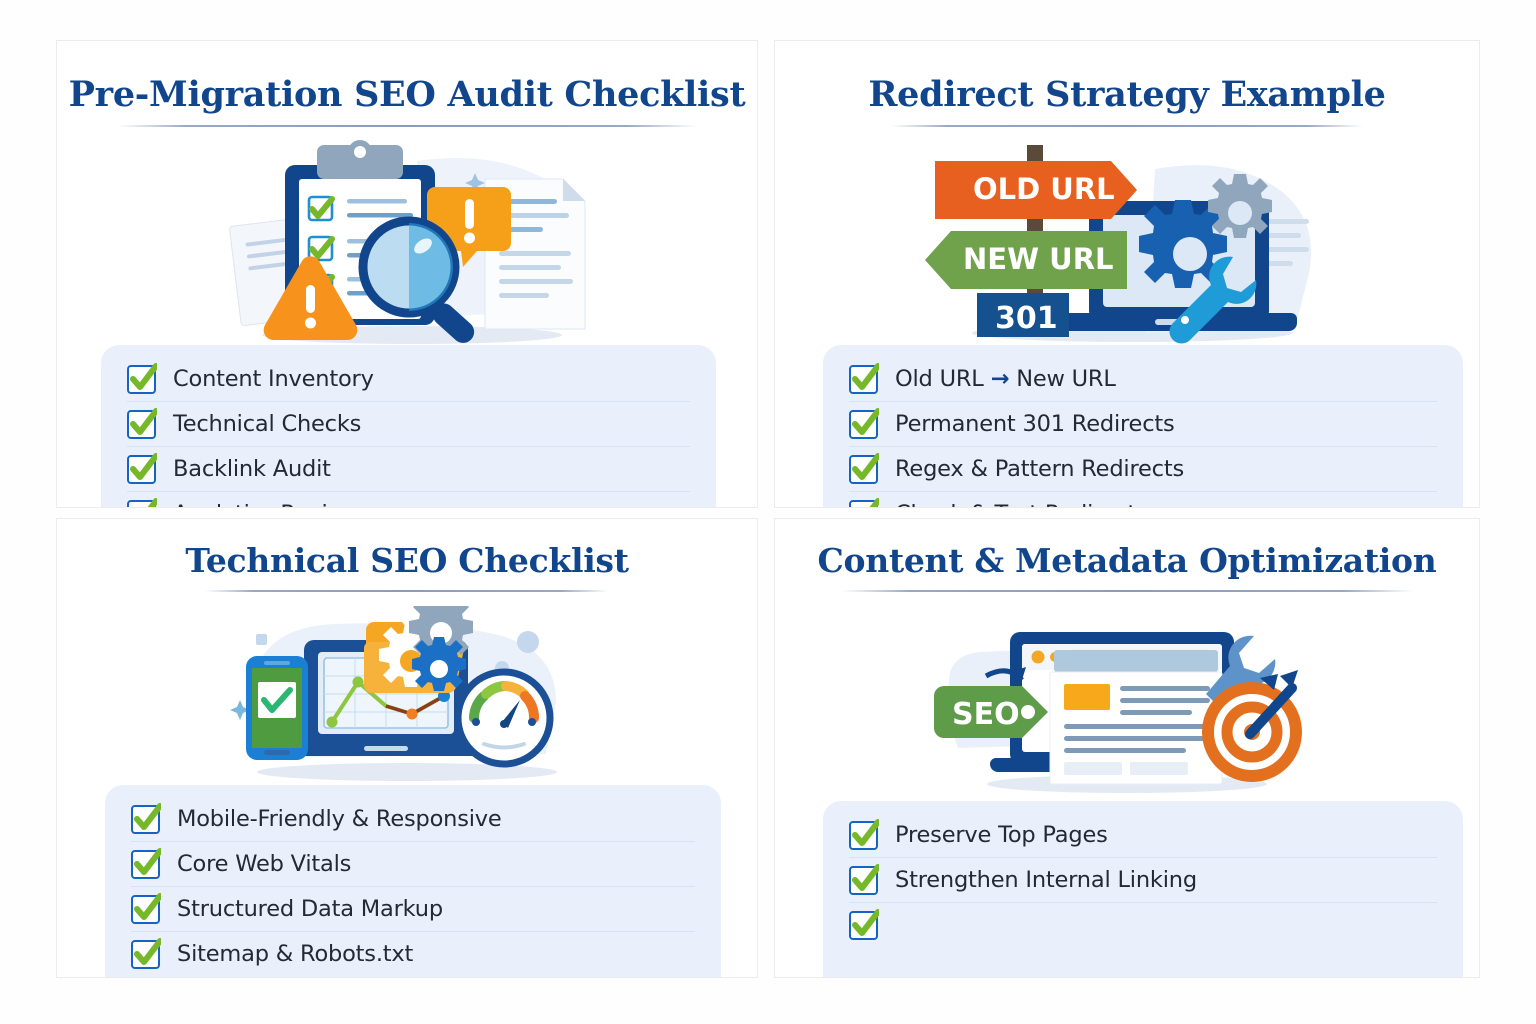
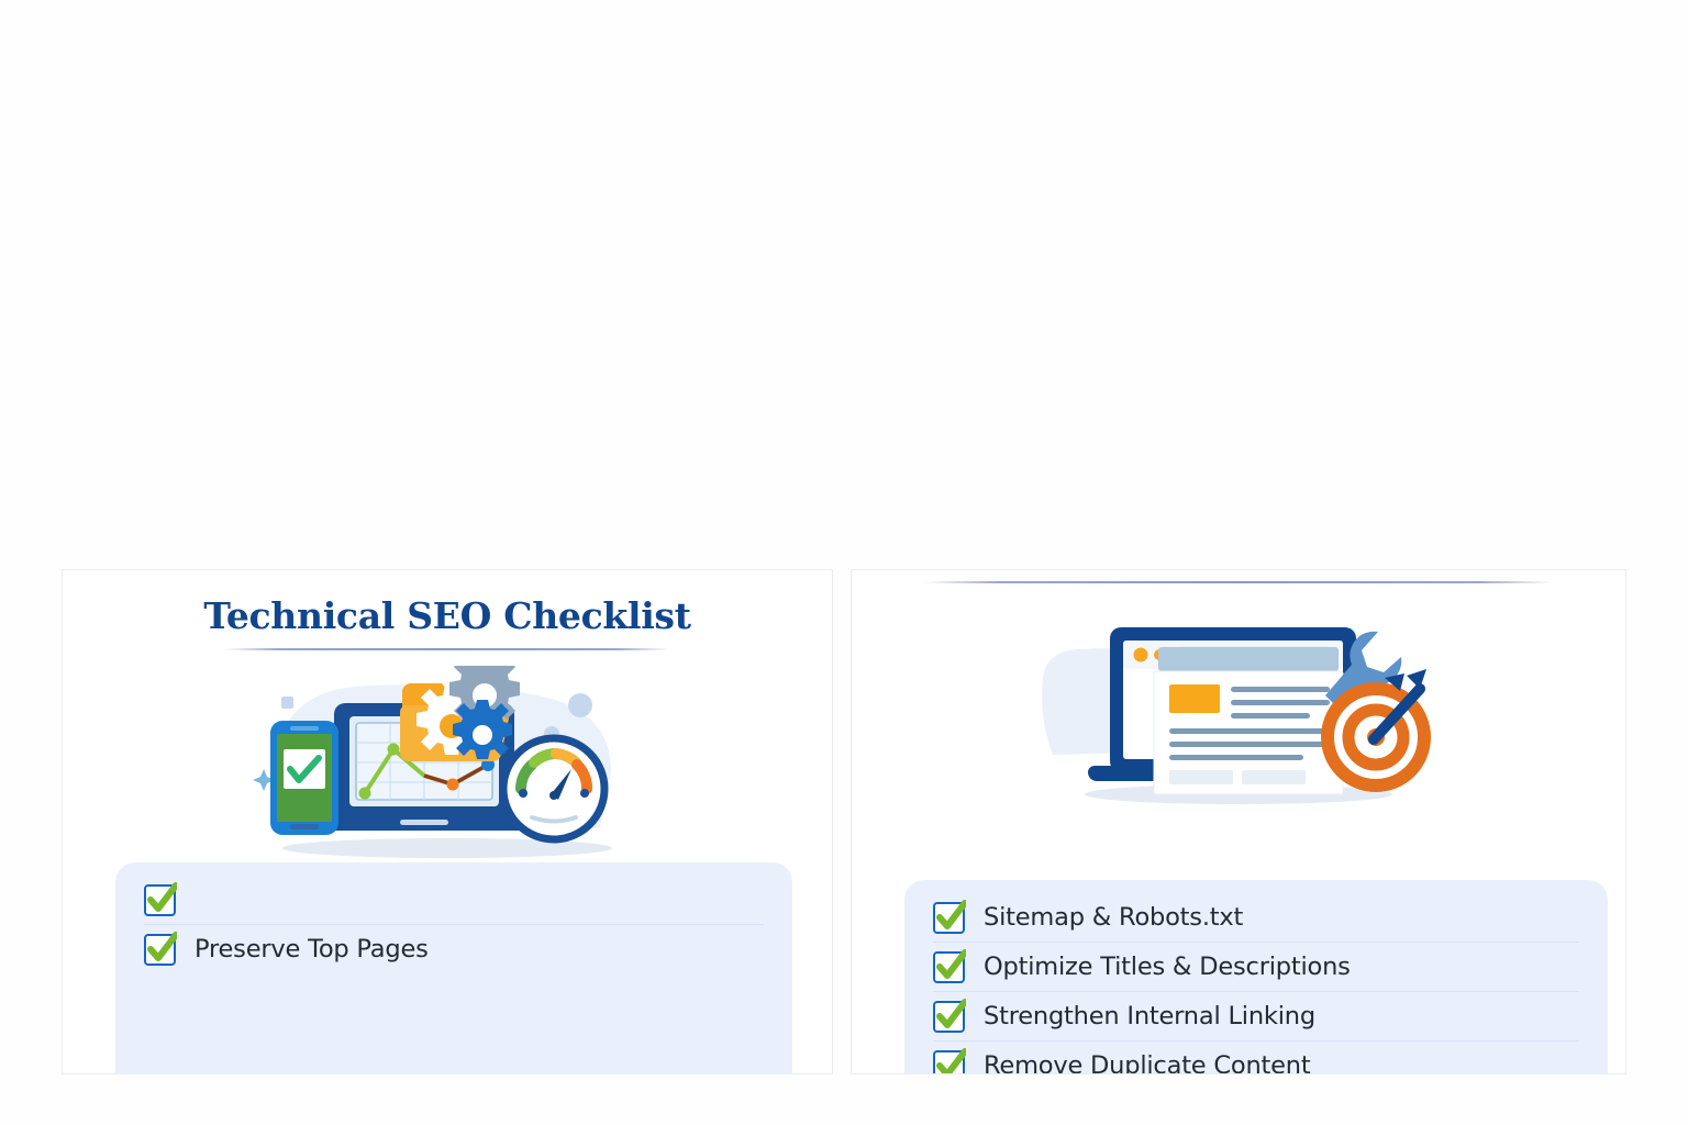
- Pre-Migration SEO Audit Checklist
- Content Inventory
- Technical Checks
- Backlink Audit
- Redirect Strategy Example
- OLD URL
- NEW URL
- 301
- Old URL → New URL
- Permanent 301 Redirects
- Regex & Pattern Redirects
  Technical SEO Checklist
- Mobile-Friendly & Responsive
- Core Web Vitals
- Structured Data Markup
- Sitemap & Robots.txt
+ Preserve Top Pages
- Content & Metadata Optimization
- SEO
- Preserve Top Pages
+ Sitemap & Robots.txt
+ Optimize Titles & Descriptions
  Strengthen Internal Linking
+ Remove Duplicate Content
